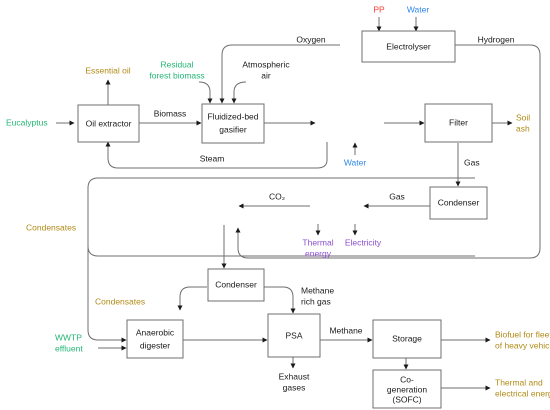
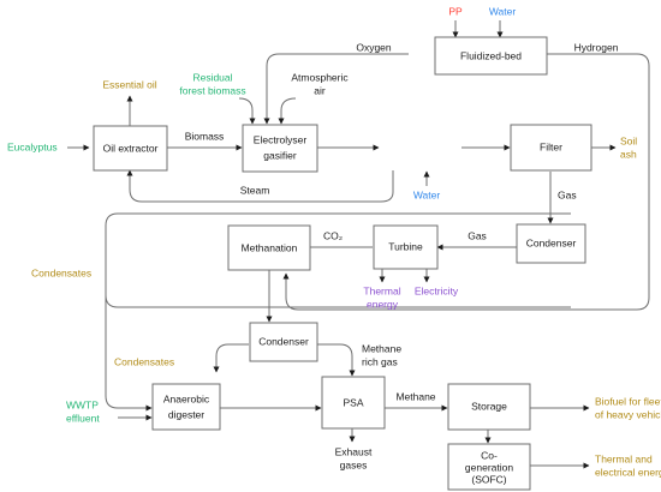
  Oil extractor
- Fluidized-bed
+ Electrolyser
  gasifier
- Electrolyser
+ Fluidized-bed
  Filter
  Condenser
+ Turbine
+ Methanation
  Condenser
  Anaerobic
  digester
  PSA
  Storage
  Co-
  generation
  (SOFC)
  Eucalyptus
  Essential oil
  Residual
  forest biomass
  Atmospheric
  air
  Biomass
  Steam
  PP
  Water
  Oxygen
  Hydrogen
  Water
  Soil
  ash
  Gas
  Gas
  CO₂
  Thermal
  energy
  Electricity
  Condensates
  Condensates
  Methane
  rich gas
  WWTP
  effluent
  Methane
  Exhaust
  gases
  Biofuel for flee
  of heavy vehic
  Thermal and
  electrical ener
